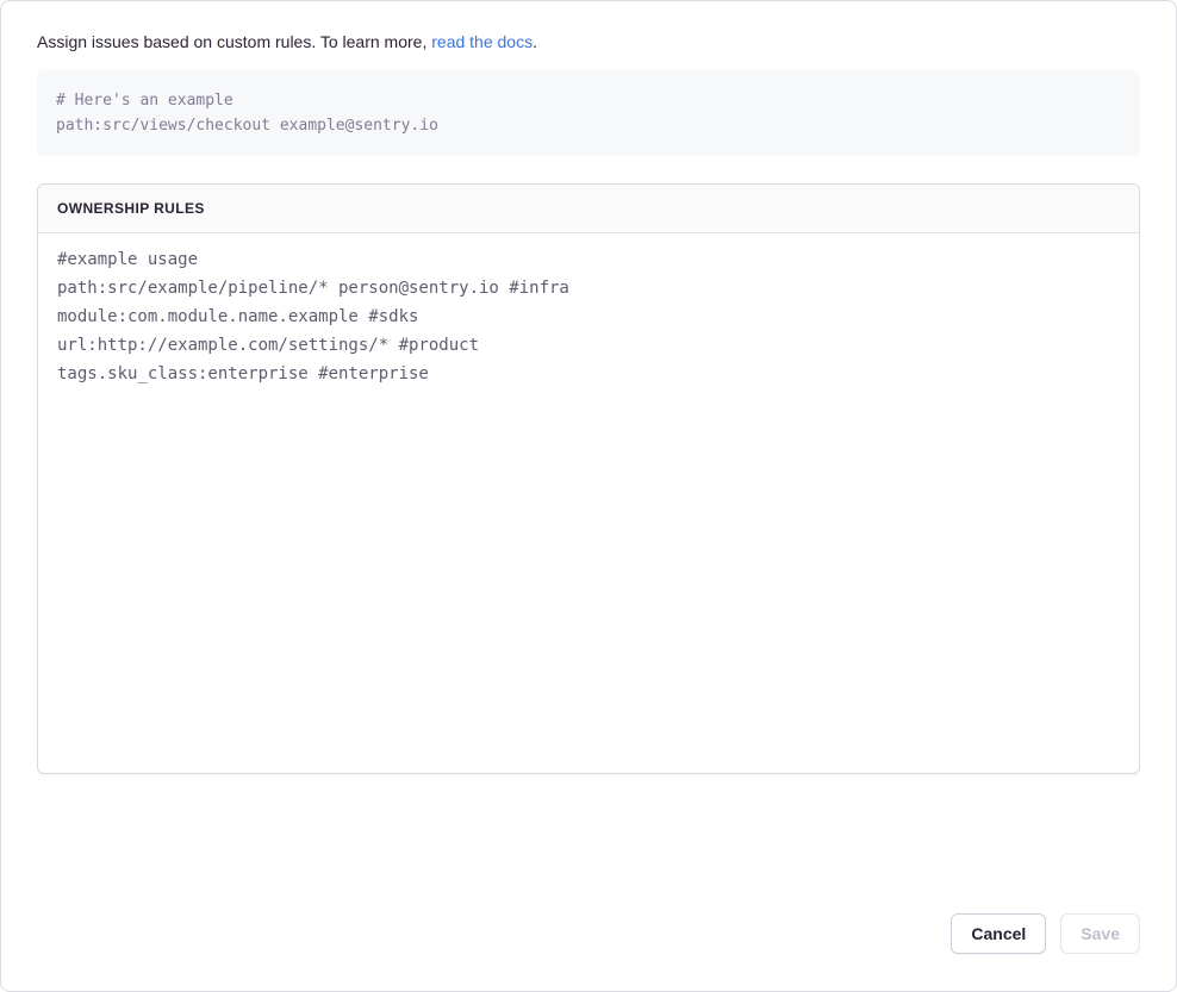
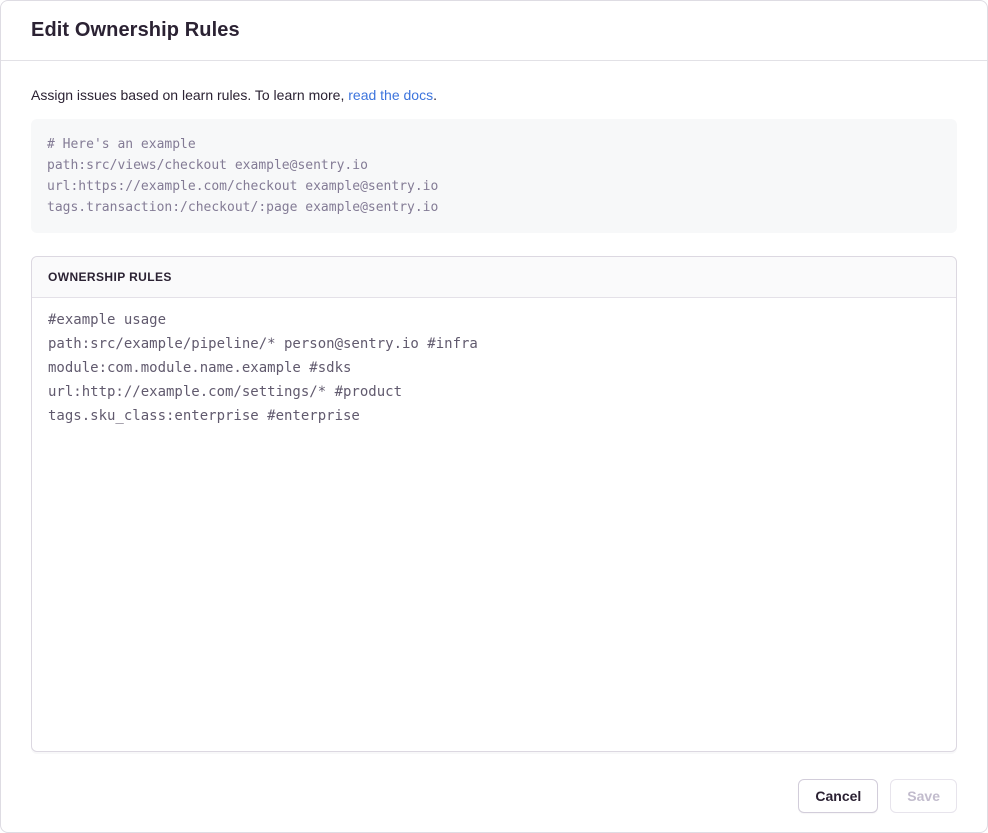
+ Edit Ownership Rules
- Assign issues based on custom rules. To learn more, read the docs.
+ Assign issues based on learn rules. To learn more, read the docs.
  # Here's an example
  path:src/views/checkout example@sentry.io
+ url:https://example.com/checkout example@sentry.io
+ tags.transaction:/checkout/:page example@sentry.io
  OWNERSHIP RULES
  #example usage
  path:src/example/pipeline/* person@sentry.io #infra
  module:com.module.name.example #sdks
  url:http://example.com/settings/* #product
  tags.sku_class:enterprise #enterprise
  Cancel
  Save
